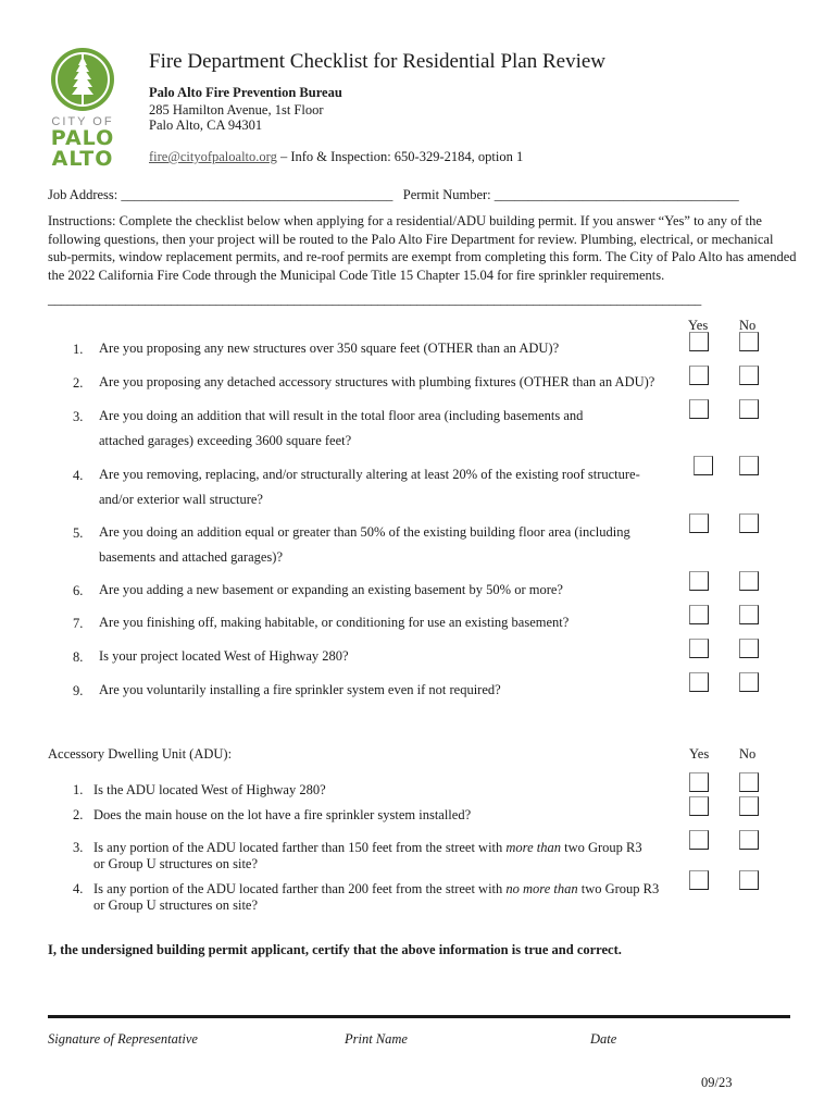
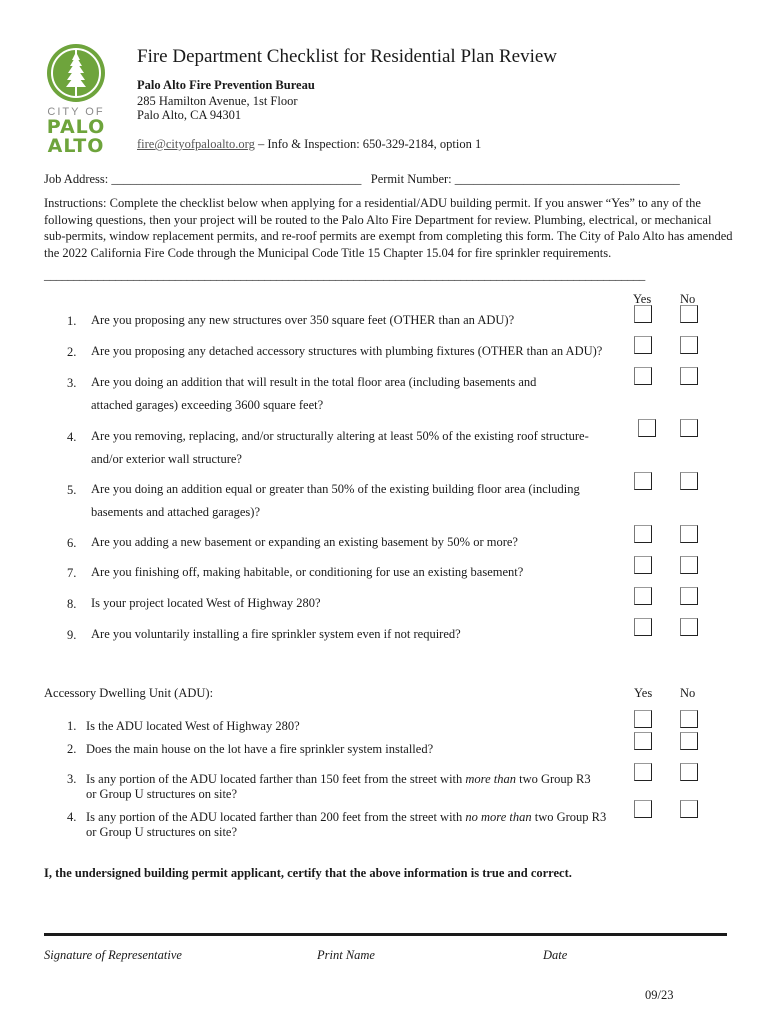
  CITY OF
  PALO
  ALTO
  Fire Department Checklist for Residential Plan Review
  Palo Alto Fire Prevention Bureau
  285 Hamilton Avenue, 1st Floor
  Palo Alto, CA 94301
  fire@cityofpaloalto.org – Info & Inspection: 650-329-2184, option 1
  Job Address: ________________________________________ Permit Number: ____________________________________
  Instructions: Complete the checklist below when applying for a residential/ADU building permit. If you answer “Yes” to any of the following questions, then your project will be routed to the Palo Alto Fire Department for review. Plumbing, electrical, or mechanical sub-permits, window replacement permits, and re-roof permits are exempt from completing this form. The City of Palo Alto has amended the 2022 California Fire Code through the Municipal Code Title 15 Chapter 15.04 for fire sprinkler requirements.
  _____________________________________________________________________________________________________
  Yes
  No
  1.
  Are you proposing any new structures over 350 square feet (OTHER than an ADU)?
  2.
  Are you proposing any detached accessory structures with plumbing fixtures (OTHER than an ADU)?
  3.
  Are you doing an addition that will result in the total floor area (including basements and
  attached garages) exceeding 3600 square feet?
  4.
- Are you removing, replacing, and/or structurally altering at least 20% of the existing roof structure-
+ Are you removing, replacing, and/or structurally altering at least 50% of the existing roof structure-
  and/or exterior wall structure?
  5.
  Are you doing an addition equal or greater than 50% of the existing building floor area (including
  basements and attached garages)?
  6.
  Are you adding a new basement or expanding an existing basement by 50% or more?
  7.
  Are you finishing off, making habitable, or conditioning for use an existing basement?
  8.
  Is your project located West of Highway 280?
  9.
  Are you voluntarily installing a fire sprinkler system even if not required?
  Accessory Dwelling Unit (ADU):
  Yes
  No
  1.
  Is the ADU located West of Highway 280?
  2.
  Does the main house on the lot have a fire sprinkler system installed?
  3.
  Is any portion of the ADU located farther than 150 feet from the street with more than two Group R3
  or Group U structures on site?
  4.
  Is any portion of the ADU located farther than 200 feet from the street with no more than two Group R3
  or Group U structures on site?
  I, the undersigned building permit applicant, certify that the above information is true and correct.
  Signature of Representative
  Print Name
  Date
  09/23
